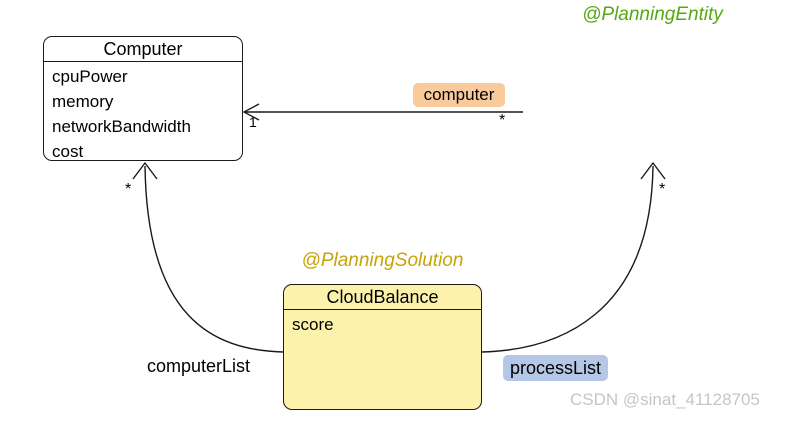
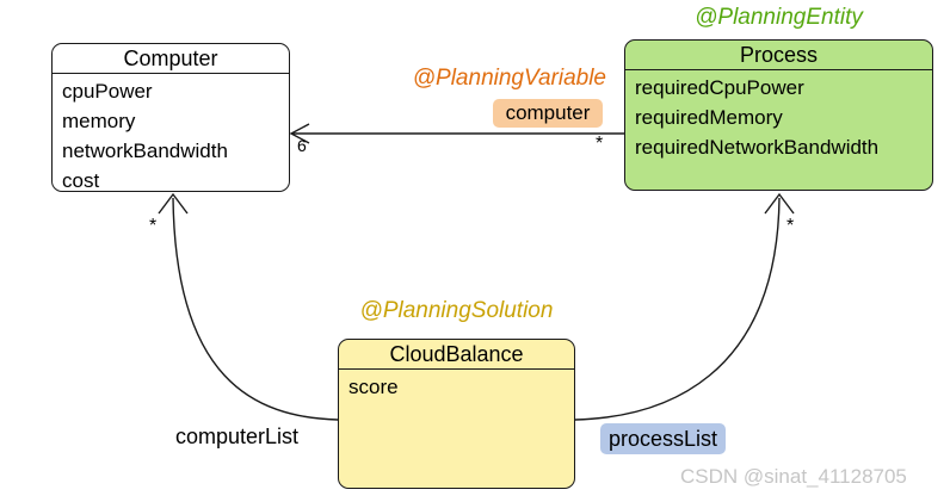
  Computer
  cpuPower
  memory
  networkBandwidth
  cost
+ Process
+ requiredCpuPower
+ requiredMemory
+ requiredNetworkBandwidth
  CloudBalance
  score
  @PlanningEntity
+ @PlanningVariable
  @PlanningSolution
  computer
  computerList
  processList
- 1
+ 6
  *
  *
  *
  CSDN @sinat_41128705
